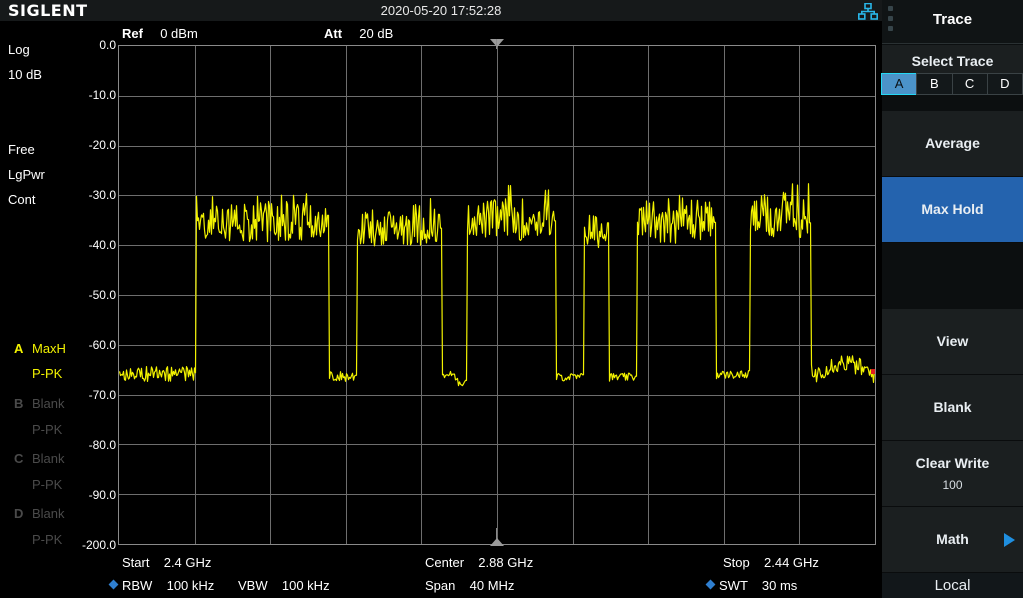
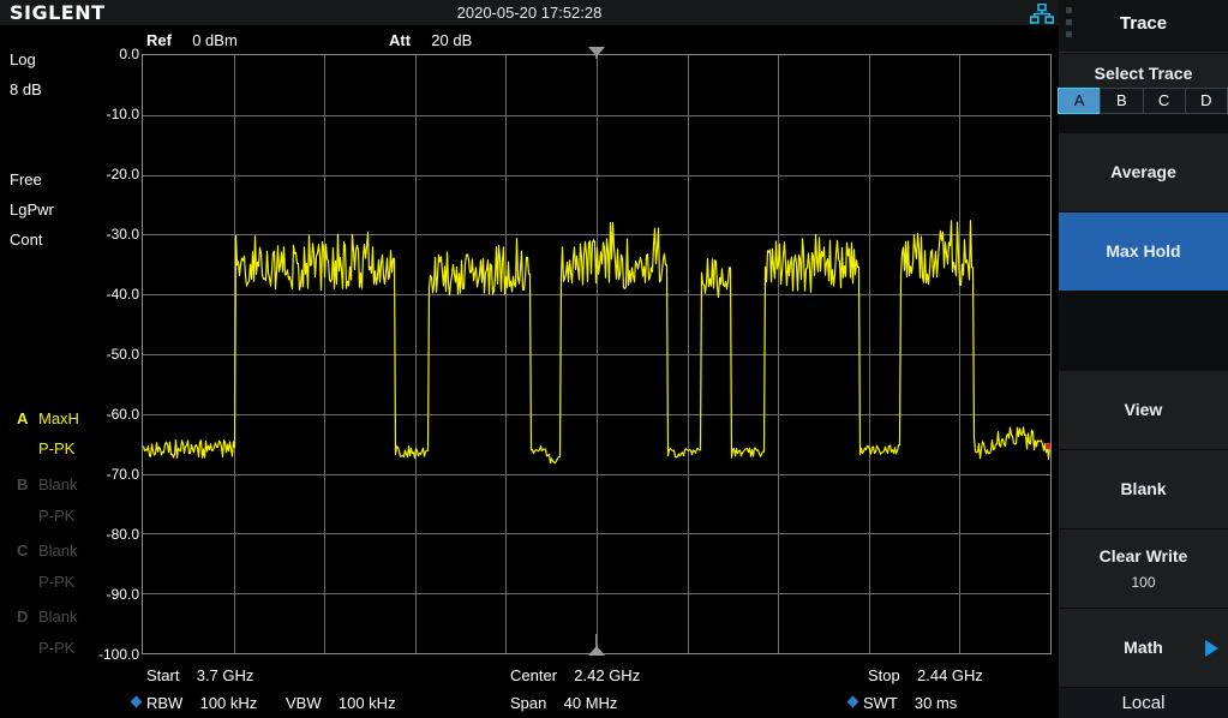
  SIGLENT
  2020-05-20 17:52:28
  Log
- 10 dB
+ 8 dB
  Free
  LgPwr
  Cont
  A
  MaxH
  P-PK
  B
  Blank
  P-PK
  C
  Blank
  P-PK
  D
  Blank
  P-PK
  Ref 0 dBm
  Att 20 dB
  0.0
  -10.0
  -20.0
  -30.0
  -40.0
  -50.0
  -60.0
  -70.0
  -80.0
  -90.0
- -200.0
+ -100.0
- Start 2.4 GHz
+ Start 3.7 GHz
- Center 2.88 GHz
+ Center 2.42 GHz
  Stop 2.44 GHz
  RBW 100 kHz
  VBW 100 kHz
  Span 40 MHz
  SWT 30 ms
  Trace
  Select Trace
  A
  B
  C
  D
  Average
  Max Hold
  View
  Blank
  Clear Write
  100
  Math
  Local
